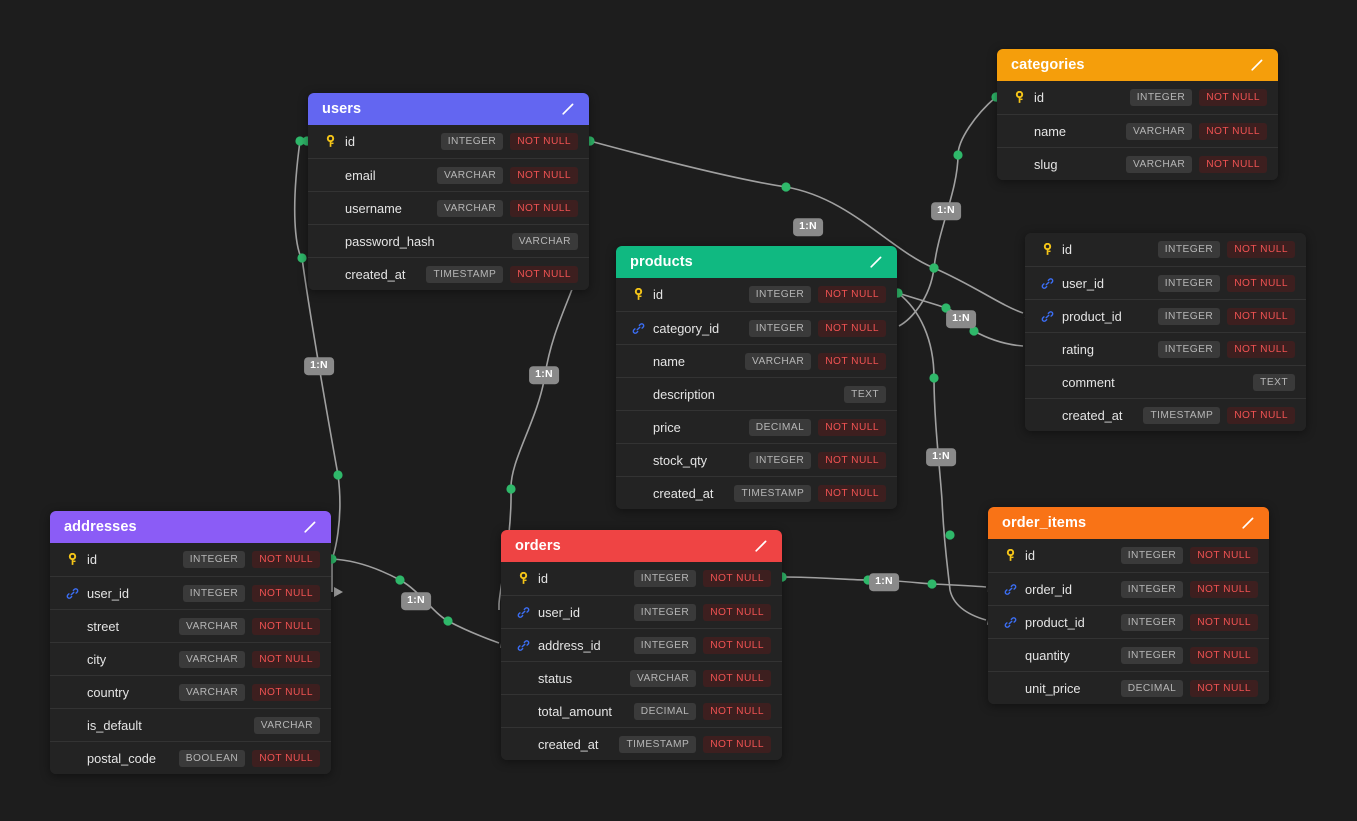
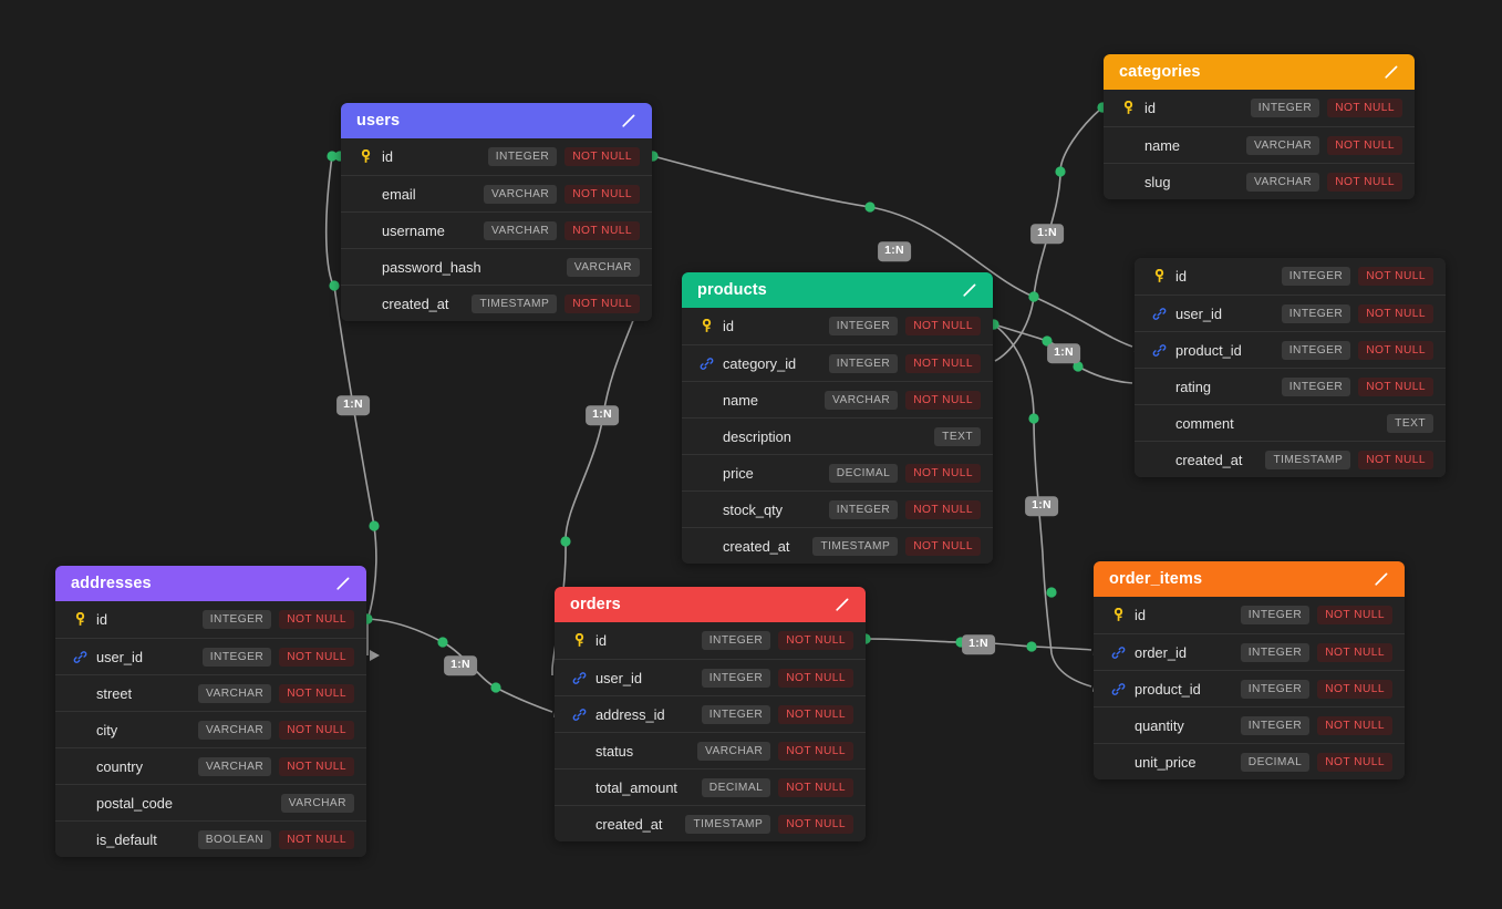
  users
  id
  INTEGER
  NOT NULL
  email
  VARCHAR
  NOT NULL
  username
  VARCHAR
  NOT NULL
  password_hash
  VARCHAR
  created_at
  TIMESTAMP
  NOT NULL
  categories
  id
  INTEGER
  NOT NULL
  name
  VARCHAR
  NOT NULL
  slug
  VARCHAR
  NOT NULL
  products
  id
  INTEGER
  NOT NULL
  category_id
  INTEGER
  NOT NULL
  name
  VARCHAR
  NOT NULL
  description
  TEXT
  price
  DECIMAL
  NOT NULL
  stock_qty
  INTEGER
  NOT NULL
  created_at
  TIMESTAMP
  NOT NULL
  id
  INTEGER
  NOT NULL
  user_id
  INTEGER
  NOT NULL
  product_id
  INTEGER
  NOT NULL
  rating
  INTEGER
  NOT NULL
  comment
  TEXT
  created_at
  TIMESTAMP
  NOT NULL
  addresses
  id
  INTEGER
  NOT NULL
  user_id
  INTEGER
  NOT NULL
  street
  VARCHAR
  NOT NULL
  city
  VARCHAR
  NOT NULL
  country
  VARCHAR
  NOT NULL
- is_default
+ postal_code
  VARCHAR
- postal_code
+ is_default
  BOOLEAN
  NOT NULL
  orders
  id
  INTEGER
  NOT NULL
  user_id
  INTEGER
  NOT NULL
  address_id
  INTEGER
  NOT NULL
  status
  VARCHAR
  NOT NULL
  total_amount
  DECIMAL
  NOT NULL
  created_at
  TIMESTAMP
  NOT NULL
  order_items
  id
  INTEGER
  NOT NULL
  order_id
  INTEGER
  NOT NULL
  product_id
  INTEGER
  NOT NULL
  quantity
  INTEGER
  NOT NULL
  unit_price
  DECIMAL
  NOT NULL
  1:N
  1:N
  1:N
  1:N
  1:N
  1:N
  1:N
  1:N
